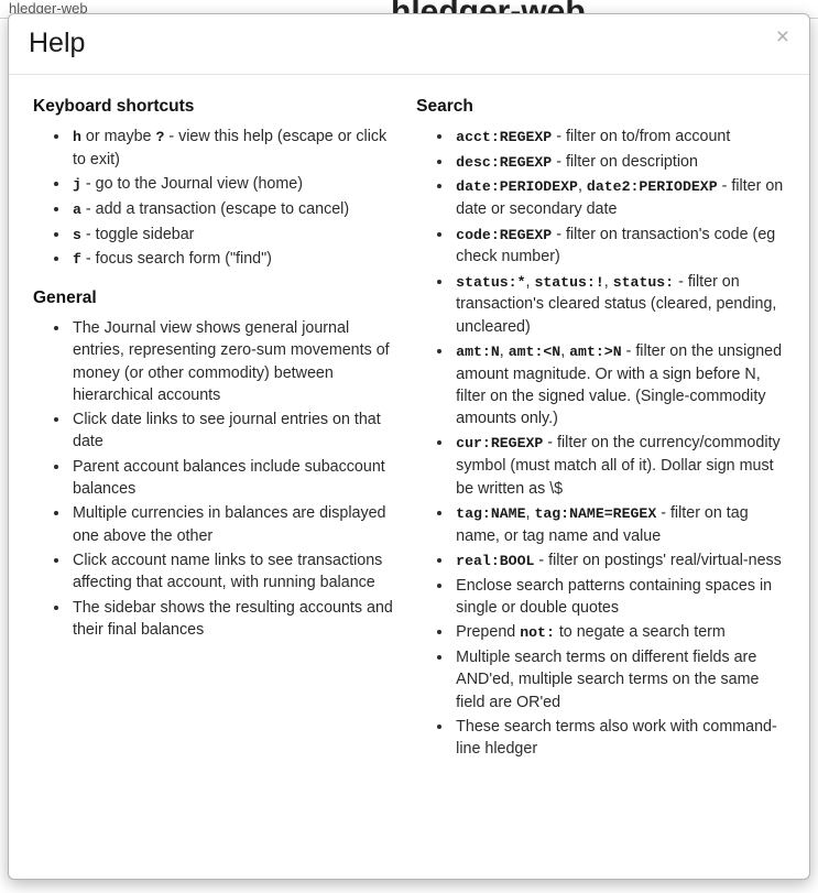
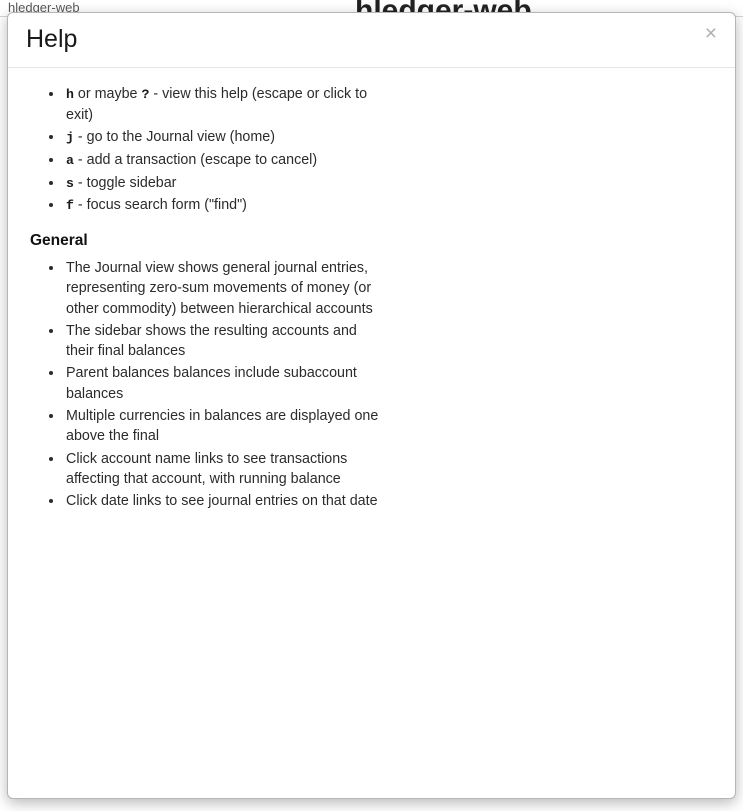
  hledger-web
  hledger-web
  Help
  ×
- Keyboard shortcuts
  h or maybe ? - view this help (escape or click to exit)
  j - go to the Journal view (home)
  a - add a transaction (escape to cancel)
  s - toggle sidebar
  f - focus search form ("find")
  General
  The Journal view shows general journal entries, representing zero-sum movements of money (or other commodity) between hierarchical accounts
- Click date links to see journal entries on that date
+ The sidebar shows the resulting accounts and their final balances
- Parent account balances include subaccount balances
+ Parent balances balances include subaccount balances
- Multiple currencies in balances are displayed one above the other
+ Multiple currencies in balances are displayed one above the final
  Click account name links to see transactions affecting that account, with running balance
- The sidebar shows the resulting accounts and their final balances
+ Click date links to see journal entries on that date
- Search
- acct:REGEXP - filter on to/from account
- desc:REGEXP - filter on description
- date:PERIODEXP, date2:PERIODEXP - filter on date or secondary date
- code:REGEXP - filter on transaction's code (eg check number)
- status:*, status:!, status: - filter on transaction's cleared status (cleared, pending, uncleared)
- amt:N, amt:<N, amt:>N - filter on the unsigned amount magnitude. Or with a sign before N, filter on the signed value. (Single-commodity amounts only.)
- cur:REGEXP - filter on the currency/commodity symbol (must match all of it). Dollar sign must be written as \$
- tag:NAME, tag:NAME=REGEX - filter on tag name, or tag name and value
- real:BOOL - filter on postings' real/virtual-ness
- Enclose search patterns containing spaces in single or double quotes
- Prepend not: to negate a search term
- Multiple search terms on different fields are AND'ed, multiple search terms on the same field are OR'ed
- These search terms also work with command-line hledger
